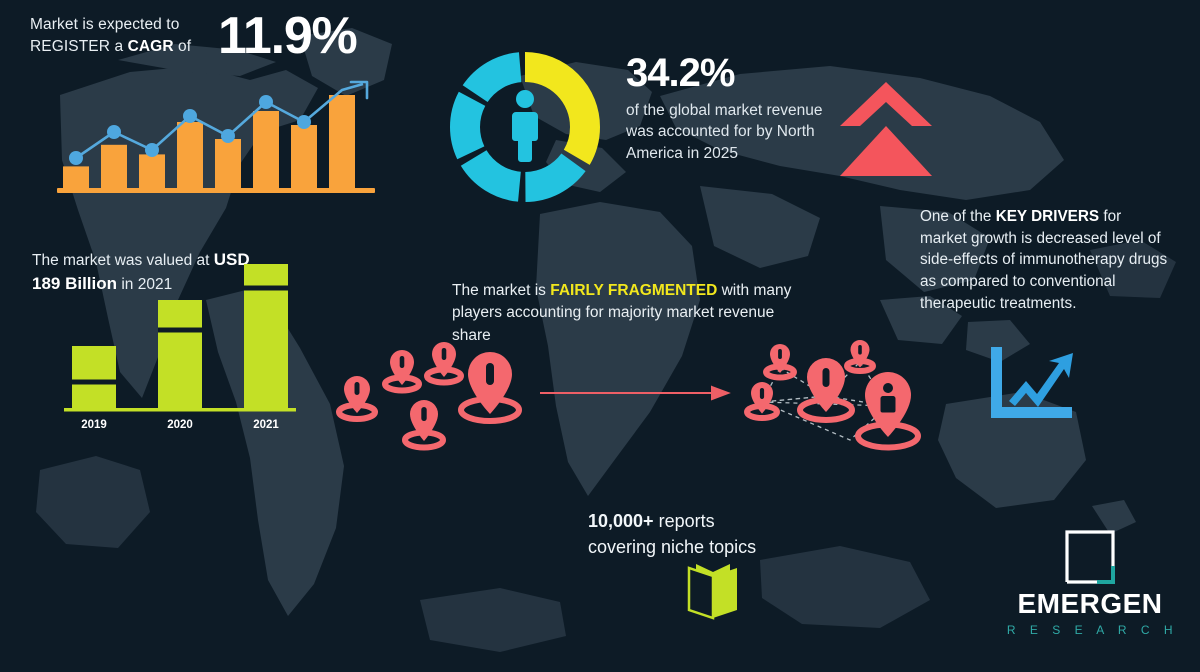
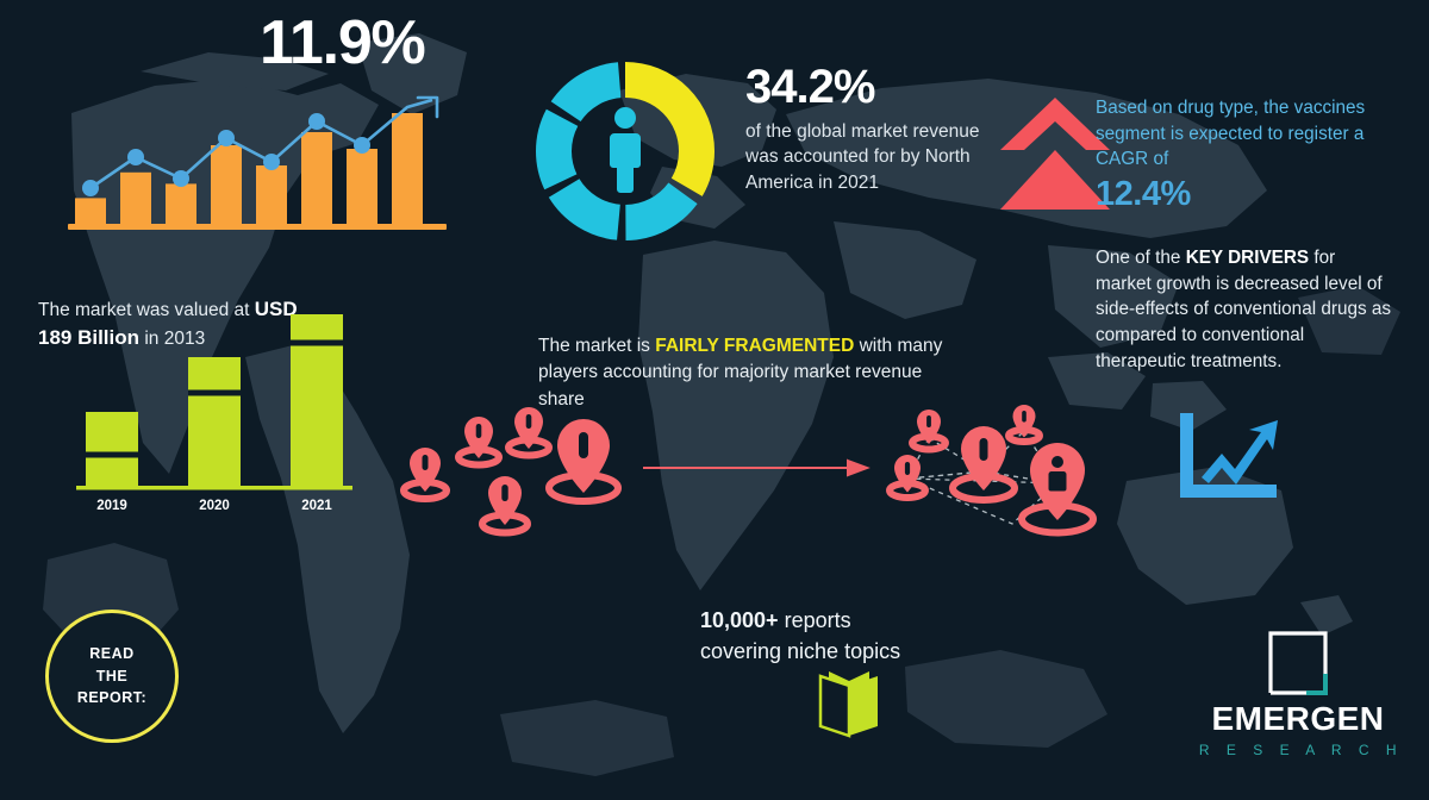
- Market is expected to
- REGISTER a CAGR of
  11.9%
  34.2%
- of the global market revenue was accounted for by North America in 2025
+ of the global market revenue was accounted for by North America in 2021
+ Based on drug type, the vaccines segment is expected to register a CAGR of
+ 12.4%
- One of the KEY DRIVERS for market growth is decreased level of side-effects of immunotherapy drugs as compared to conventional therapeutic treatments.
+ One of the KEY DRIVERS for market growth is decreased level of side-effects of conventional drugs as compared to conventional therapeutic treatments.
- The market was valued at USD 189 Billion in 2021
+ The market was valued at USD 189 Billion in 2013
  2019
  2020
  2021
  The market is FAIRLY FRAGMENTED with many players accounting for majority market revenue share
  10,000+ reports
  covering niche topics
+ READ
+ THE
+ REPORT:
  EMERGEN
  R E S E A R C H
